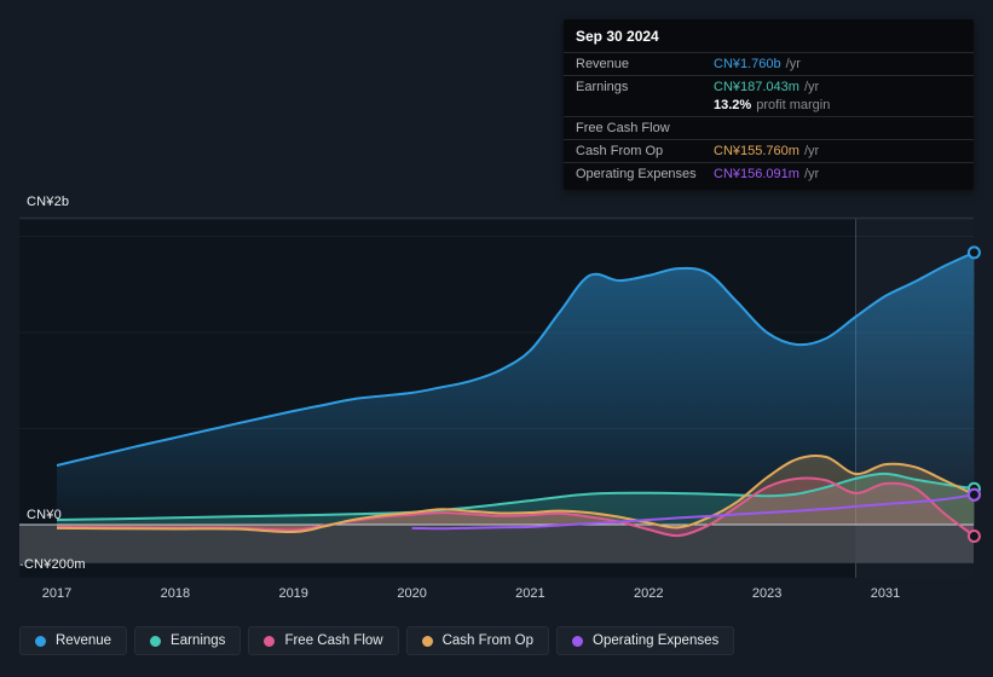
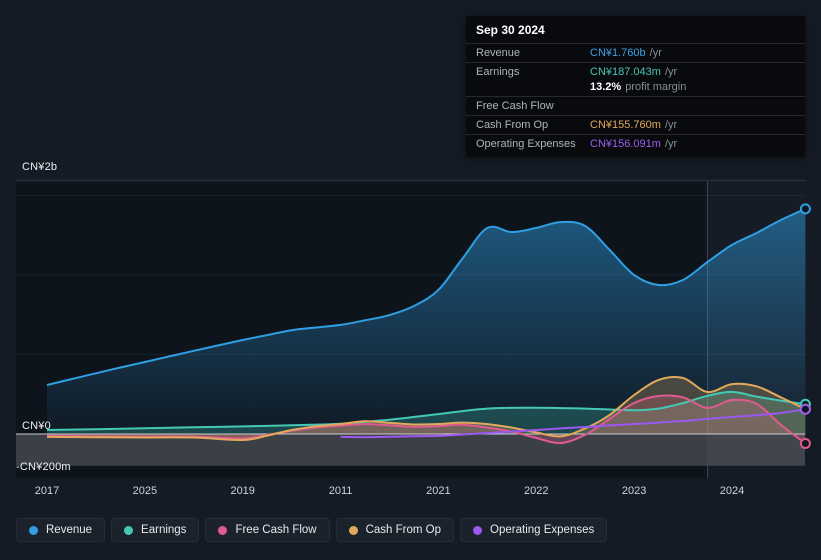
  CN¥2b
  CN¥0
  -CN¥200m
  2017
- 2018
+ 2025
  2019
- 2020
+ 2011
  2021
  2022
  2023
- 2031
+ 2024
  Sep 30 2024
  Revenue
  CN¥1.760b /yr
  Earnings
  CN¥187.043m /yr
  13.2% profit margin
  Free Cash Flow
  Cash From Op
  CN¥155.760m /yr
  Operating Expenses
  CN¥156.091m /yr
  Revenue
  Earnings
  Free Cash Flow
  Cash From Op
  Operating Expenses
